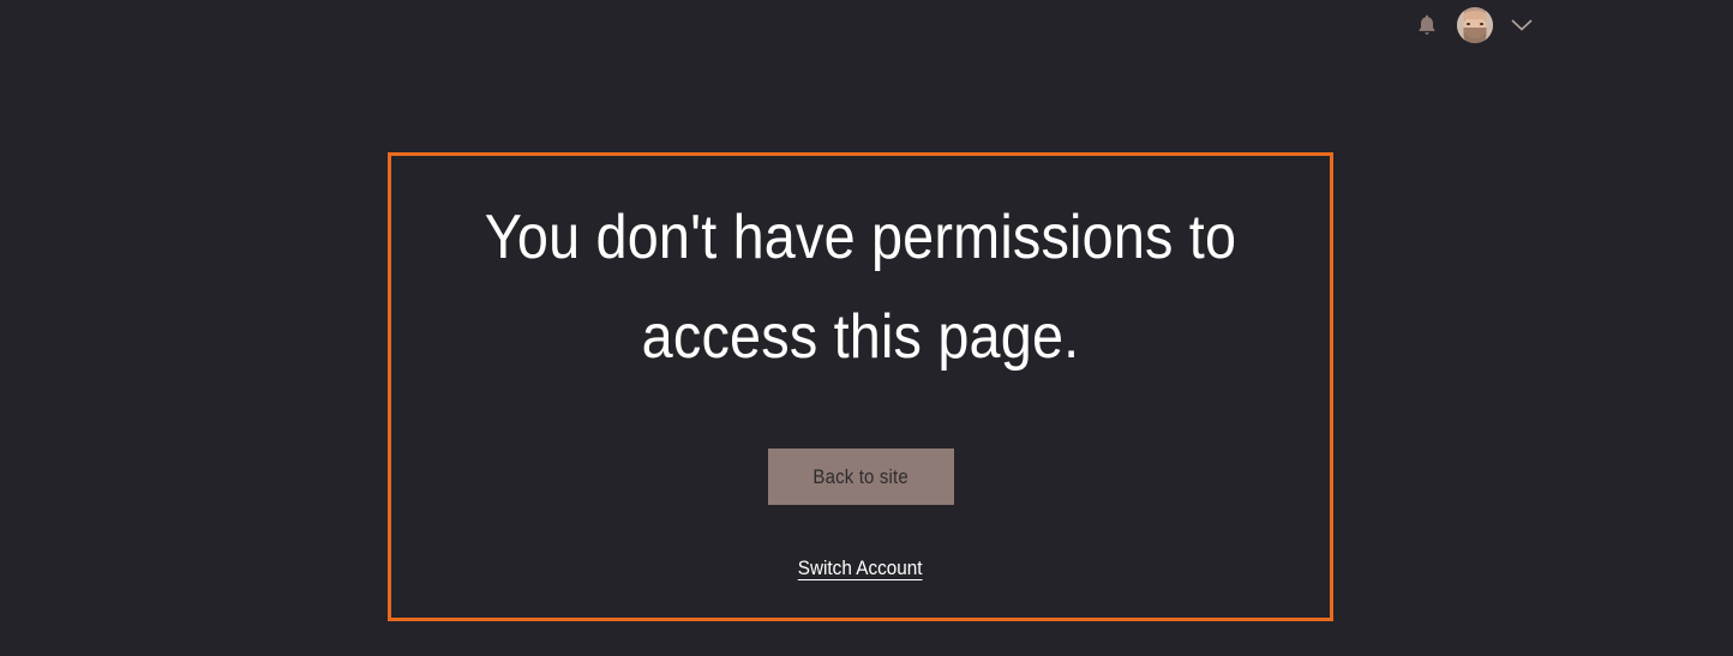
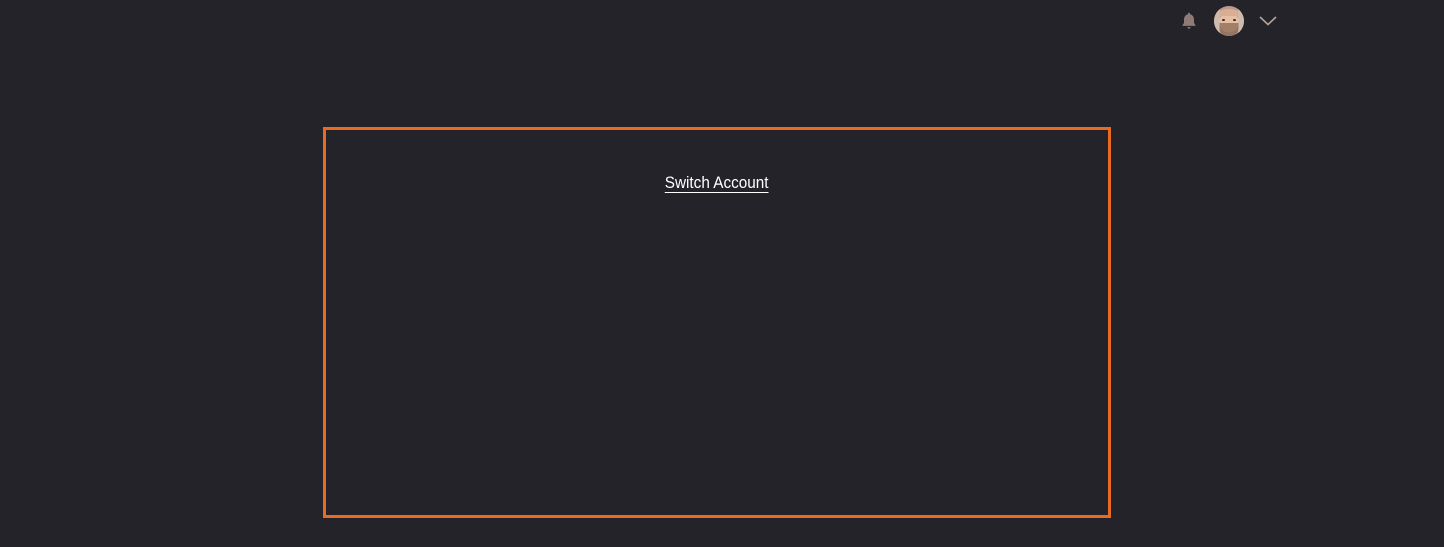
- You don't have permissions to access this page.
- Back to site
  Switch Account
